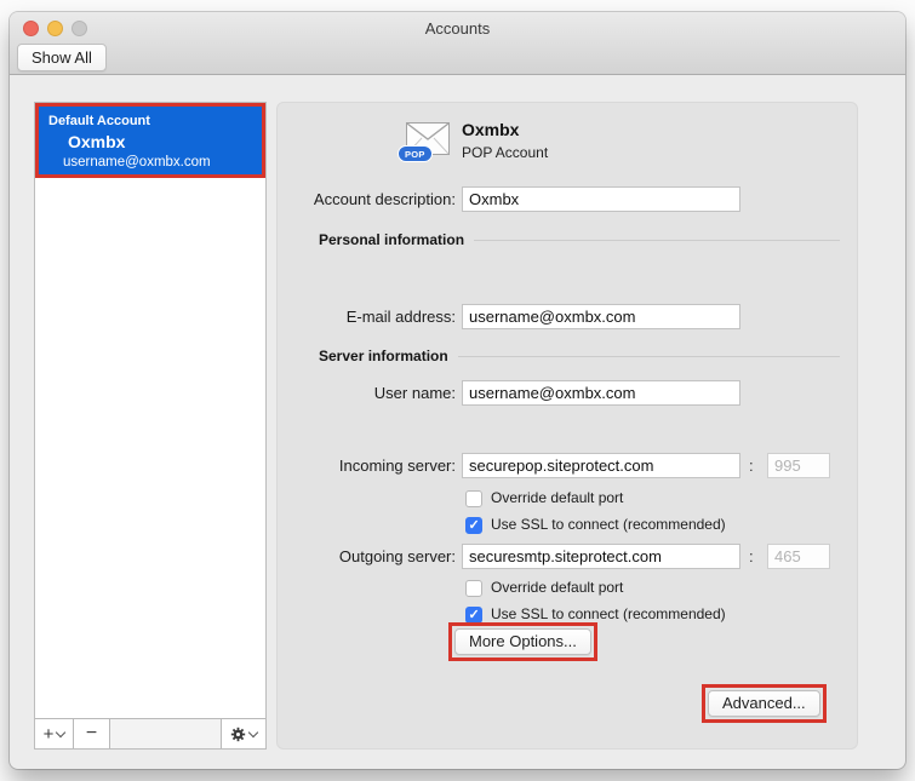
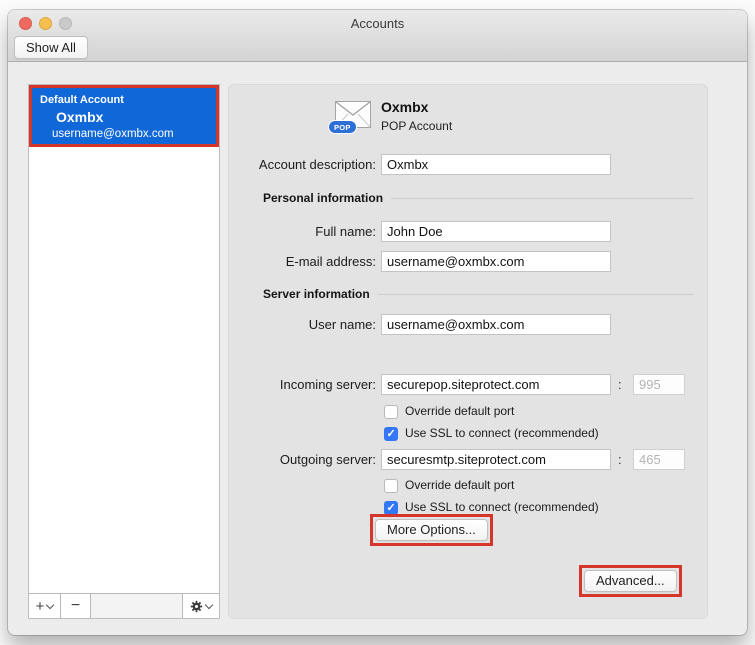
  Accounts
  Show All
  Default Account
  Oxmbx
  username@oxmbx.com
  +
  −
  POP
  Oxmbx
  POP Account
  Account description:
  Oxmbx
  Personal information
+ Full name:
+ John Doe
  E-mail address:
  username@oxmbx.com
  Server information
  User name:
  username@oxmbx.com
  Incoming server:
  securepop.siteprotect.com
  :
  995
  Override default port
  Use SSL to connect (recommended)
  Outgoing server:
  securesmtp.siteprotect.com
  :
  465
  Override default port
  Use SSL to connect (recommended)
  More Options...
  Advanced...
